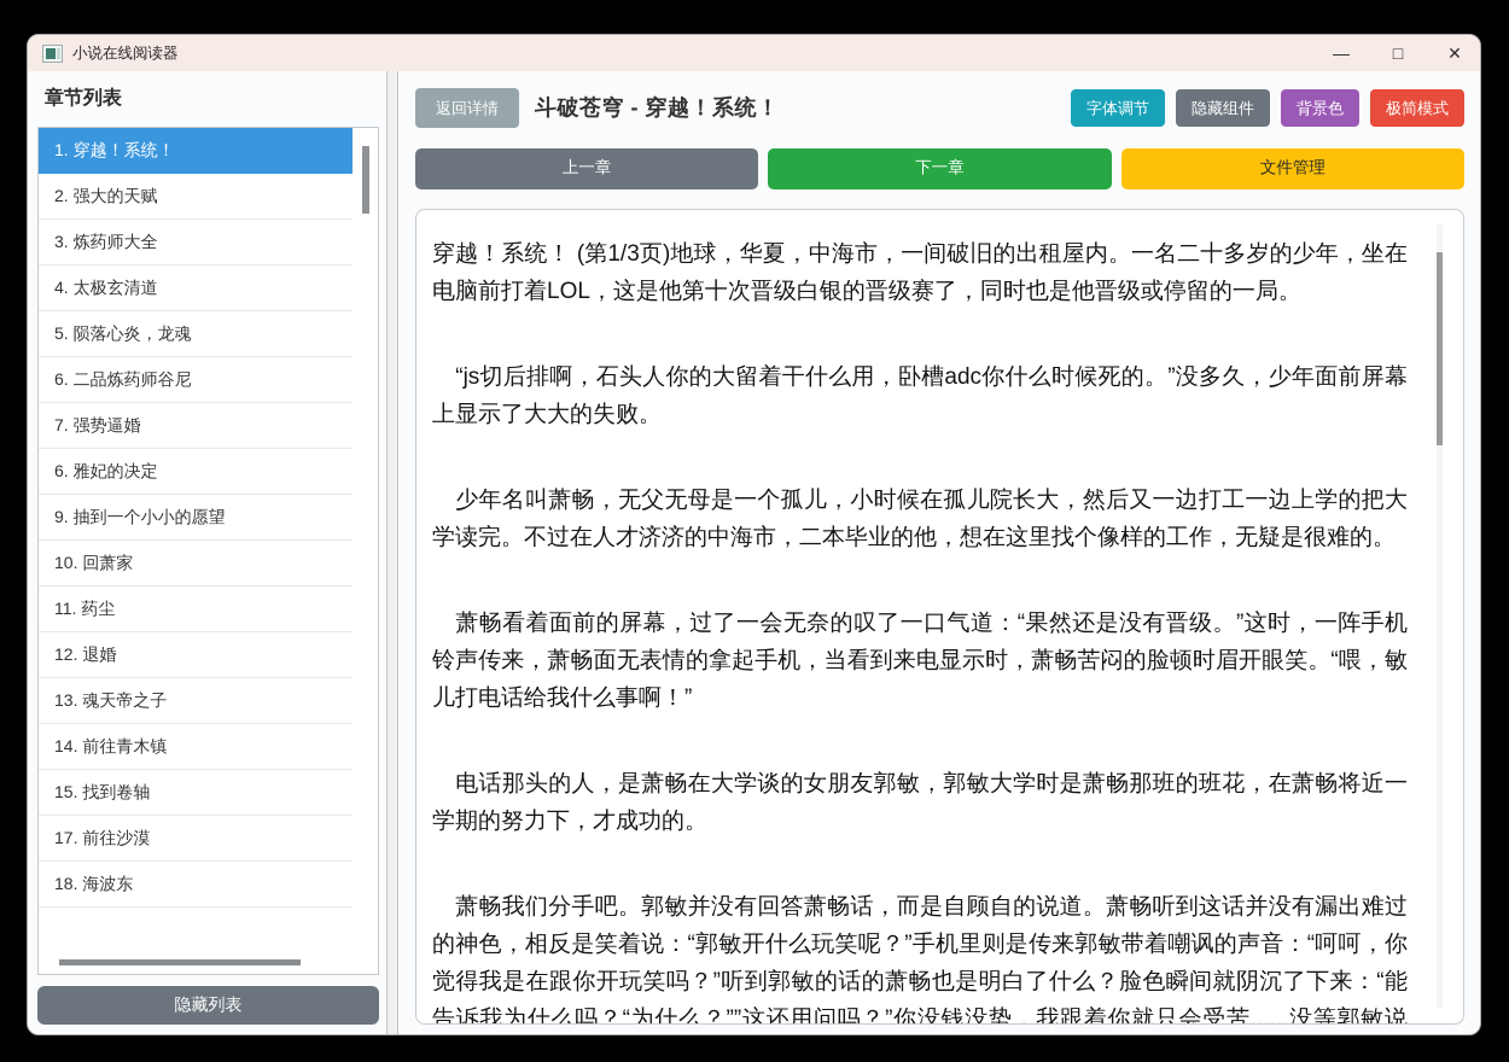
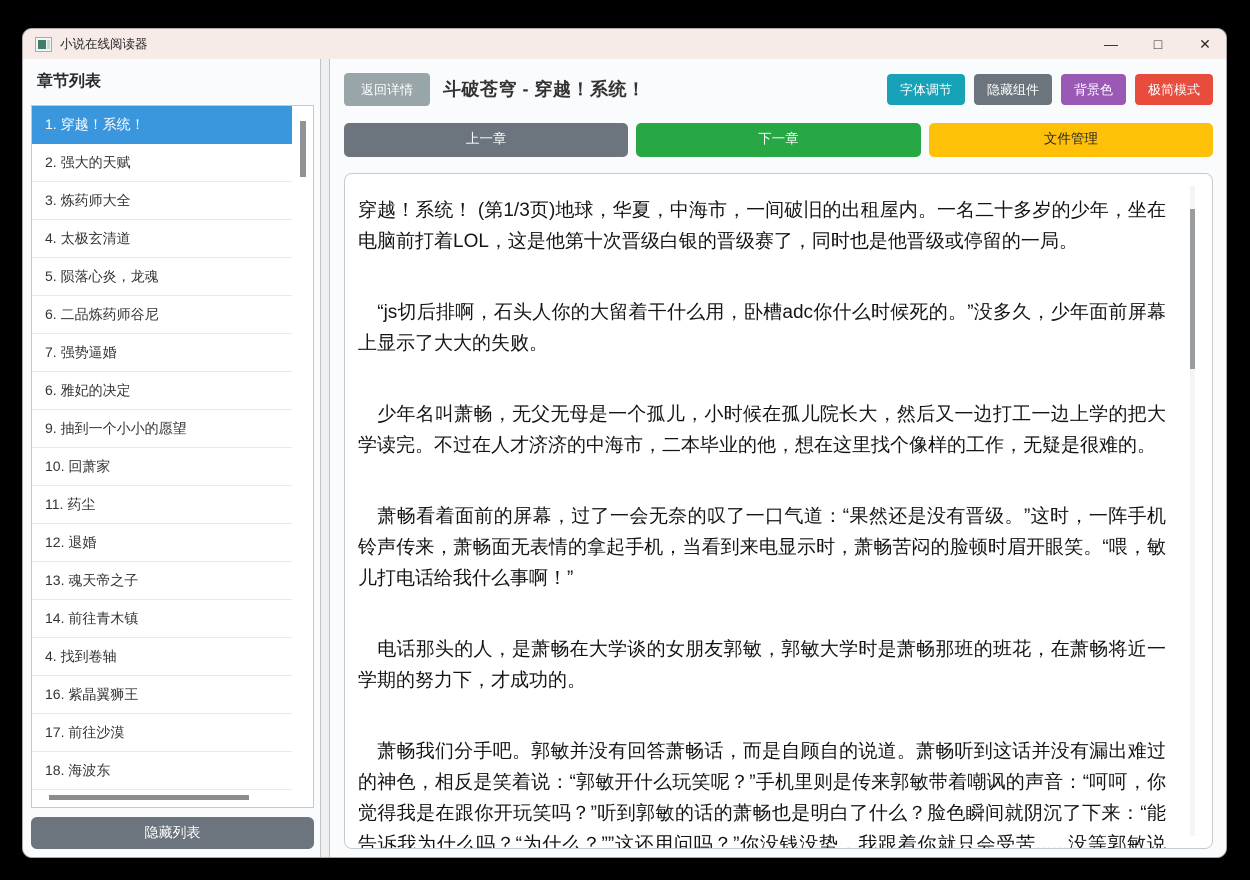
  小说在线阅读器
  —
  □
  ✕
  章节列表
  1. 穿越！系统！
  2. 强大的天赋
  3. 炼药师大全
  4. 太极玄清道
  5. 陨落心炎，龙魂
  6. 二品炼药师谷尼
  7. 强势逼婚
  6. 雅妃的决定
  9. 抽到一个小小的愿望
  10. 回萧家
  11. 药尘
  12. 退婚
  13. 魂天帝之子
  14. 前往青木镇
- 15. 找到卷轴
+ 4. 找到卷轴
+ 16. 紫晶翼狮王
  17. 前往沙漠
  18. 海波东
  隐藏列表
  返回详情
  斗破苍穹 - 穿越！系统！
  字体调节
  隐藏组件
  背景色
  极简模式
  上一章
  下一章
  文件管理
  穿越！系统！ (第1/3页)地球，华夏，中海市，一间破旧的出租屋内。一名二十多岁的少年，坐在电脑前打着LOL，这是他第十次晋级白银的晋级赛了，同时也是他晋级或停留的一局。
  “js切后排啊，石头人你的大留着干什么用，卧槽adc你什么时候死的。”没多久，少年面前屏幕上显示了大大的失败。
  少年名叫萧畅，无父无母是一个孤儿，小时候在孤儿院长大，然后又一边打工一边上学的把大学读完。不过在人才济济的中海市，二本毕业的他，想在这里找个像样的工作，无疑是很难的。
  萧畅看着面前的屏幕，过了一会无奈的叹了一口气道：“果然还是没有晋级。”这时，一阵手机铃声传来，萧畅面无表情的拿起手机，当看到来电显示时，萧畅苦闷的脸顿时眉开眼笑。“喂，敏儿打电话给我什么事啊！”
  电话那头的人，是萧畅在大学谈的女朋友郭敏，郭敏大学时是萧畅那班的班花，在萧畅将近一学期的努力下，才成功的。
  萧畅我们分手吧。郭敏并没有回答萧畅话，而是自顾自的说道。萧畅听到这话并没有漏出难过的神色，相反是笑着说：“郭敏开什么玩笑呢？”手机里则是传来郭敏带着嘲讽的声音：“呵呵，你觉得我是在跟你开玩笑吗？”听到郭敏的话的萧畅也是明白了什么？脸色瞬间就阴沉了下来：“能告诉我为什么吗？“为什么？””这还用问吗？”你没钱没势，我跟着你就只会受苦......没等郭敏说
